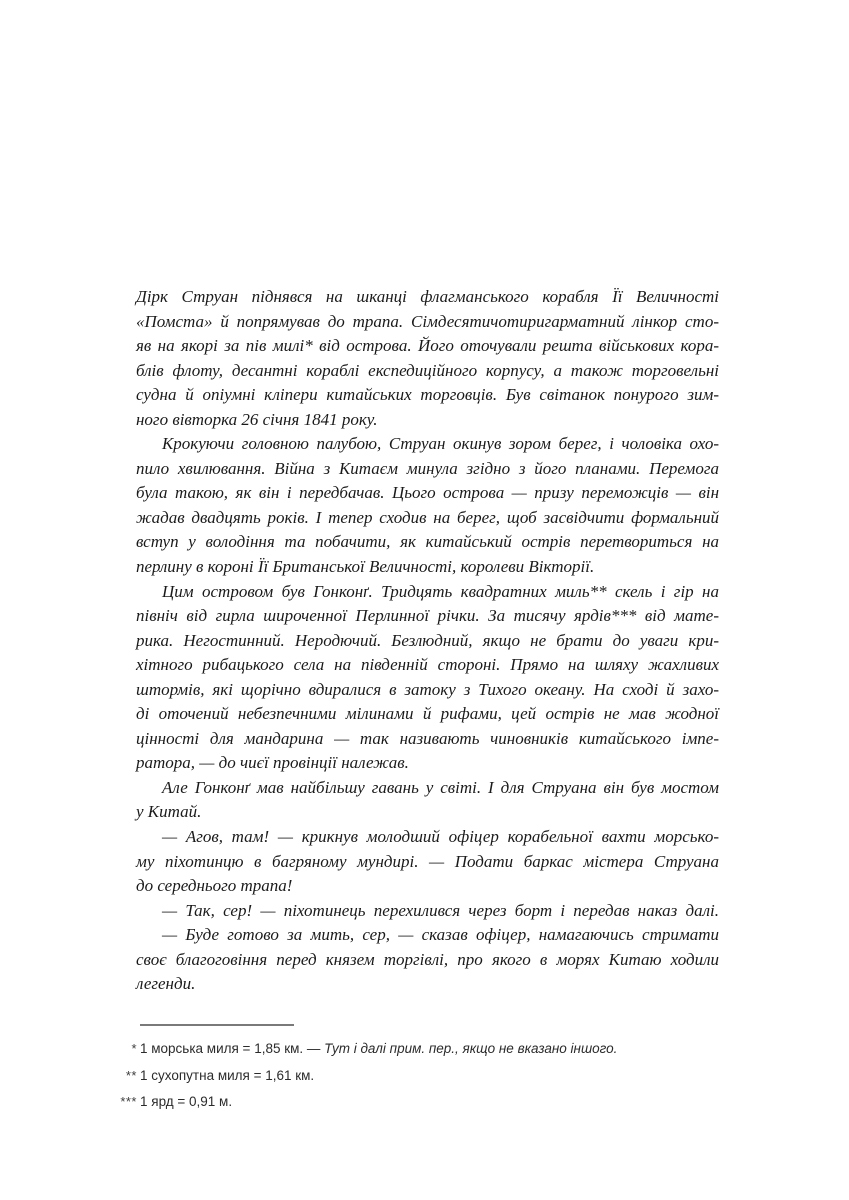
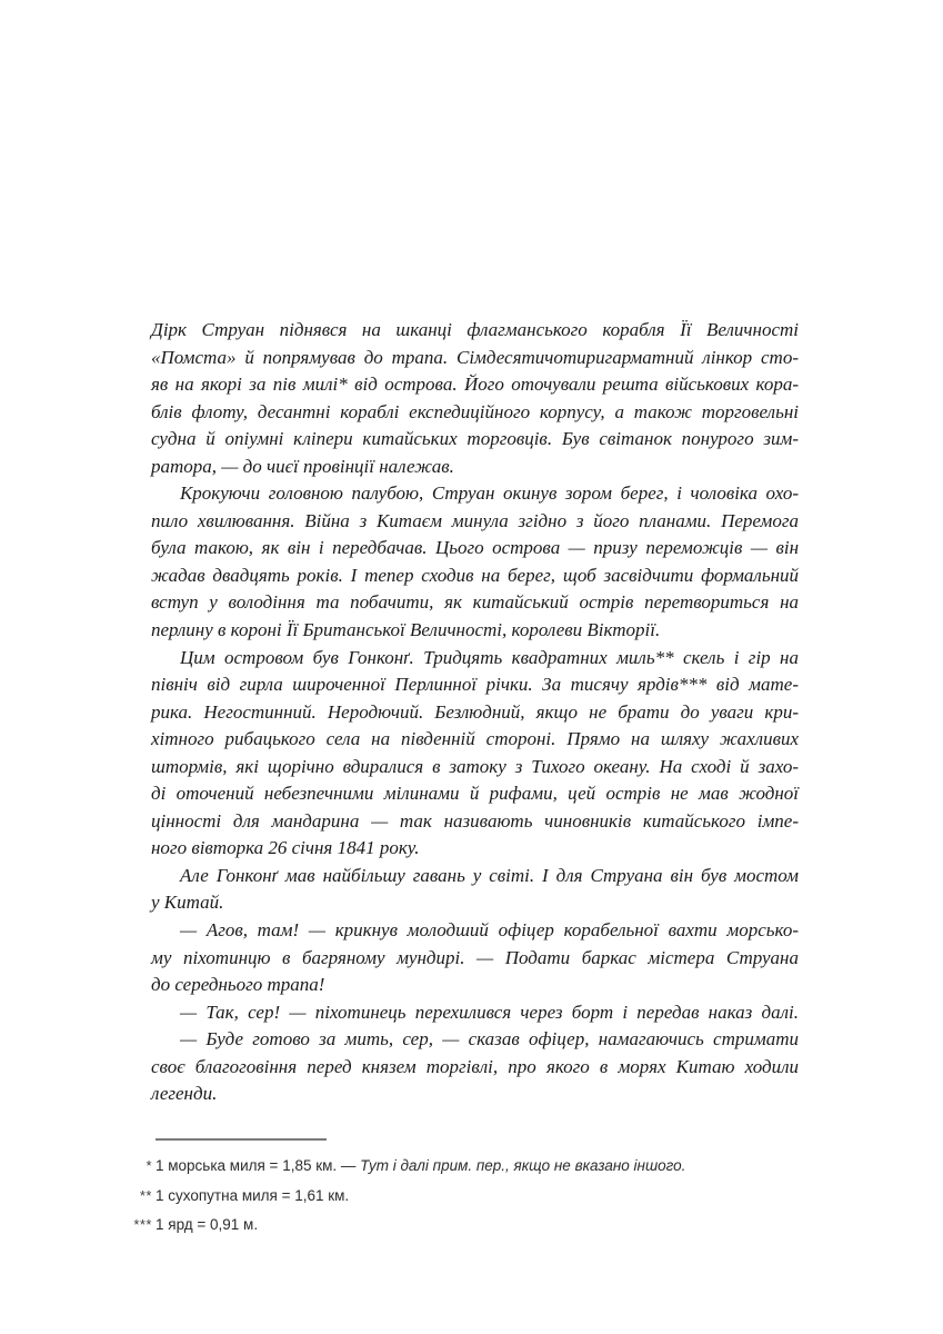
  Дірк Струан піднявся на шканці флагманського корабля Її Величності
  «Помста» й попрямував до трапа. Сімдесятичотиригарматний лінкор сто-
  яв на якорі за пів милі* від острова. Його оточували решта військових кора-
  блів флоту, десантні кораблі експедиційного корпусу, а також торговельні
  судна й опіумні кліпери китайських торговців. Був світанок понурого зим-
- ного вівторка 26 січня 1841 року.
+ ратора, — до чиєї провінції належав.
  Крокуючи головною палубою, Струан окинув зором берег, і чоловіка охо-
  пило хвилювання. Війна з Китаєм минула згідно з його планами. Перемога
  була такою, як він і передбачав. Цього острова — призу переможців — він
  жадав двадцять років. І тепер сходив на берег, щоб засвідчити формальний
  вступ у володіння та побачити, як китайський острів перетвориться на
  перлину в короні Її Британської Величності, королеви Вікторії.
  Цим островом був Гонконґ. Тридцять квадратних миль** скель і гір на
  північ від гирла широченної Перлинної річки. За тисячу ярдів*** від мате-
  рика. Негостинний. Неродючий. Безлюдний, якщо не брати до уваги кри-
  хітного рибацького села на південній стороні. Прямо на шляху жахливих
  штормів, які щорічно вдиралися в затоку з Тихого океану. На сході й захо-
  ді оточений небезпечними мілинами й рифами, цей острів не мав жодної
  цінності для мандарина — так називають чиновників китайського імпе-
- ратора, — до чиєї провінції належав.
+ ного вівторка 26 січня 1841 року.
  Але Гонконґ мав найбільшу гавань у світі. І для Струана він був мостом
  у Китай.
  — Агов, там! — крикнув молодший офіцер корабельної вахти морсько-
  му піхотинцю в багряному мундирі. — Подати баркас містера Струана
  до середнього трапа!
  — Так, сер! — піхотинець перехилився через борт і передав наказ далі.
  — Буде готово за мить, сер, — сказав офіцер, намагаючись стримати
  своє благоговіння перед князем торгівлі, про якого в морях Китаю ходили
  легенди.
  *
  1 морська миля = 1,85 км. — Тут і далі прим. пер., якщо не вказано іншого.
  **
  1 сухопутна миля = 1,61 км.
  ***
  1 ярд = 0,91 м.
